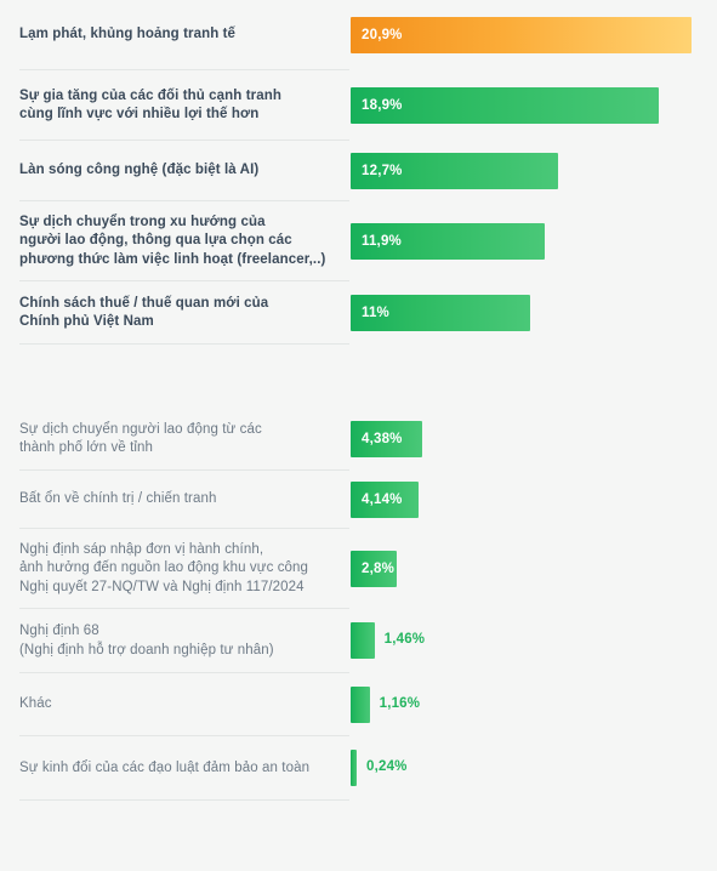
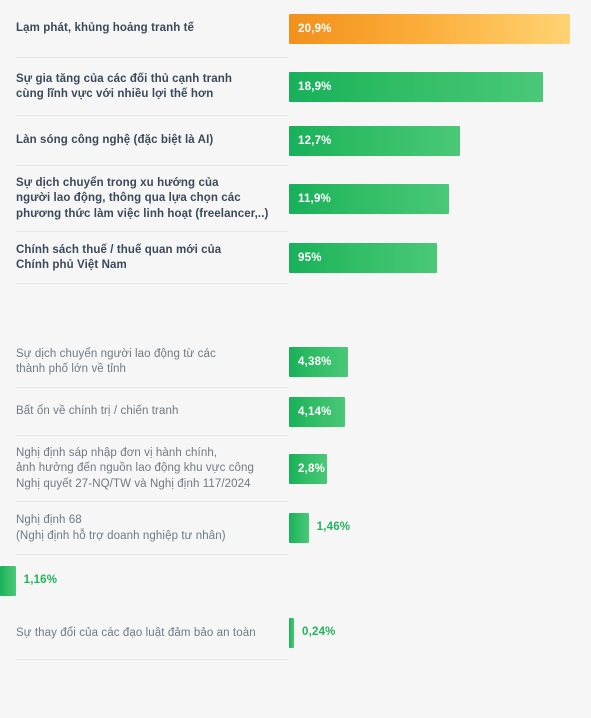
  Lạm phát, khủng hoảng tranh tế
  20,9%
  Sự gia tăng của các đối thủ cạnh tranh
  cùng lĩnh vực với nhiều lợi thế hơn
  18,9%
  Làn sóng công nghệ (đặc biệt là AI)
  12,7%
  Sự dịch chuyển trong xu hướng của
  người lao động, thông qua lựa chọn các
  phương thức làm việc linh hoạt (freelancer,..)
  11,9%
  Chính sách thuế / thuế quan mới của
  Chính phủ Việt Nam
- 11%
+ 95%
  Sự dịch chuyển người lao động từ các
  thành phố lớn về tỉnh
  4,38%
  Bất ổn về chính trị / chiến tranh
  4,14%
  Nghị định sáp nhập đơn vị hành chính,
  ảnh hưởng đến nguồn lao động khu vực công
  Nghị quyết 27-NQ/TW và Nghị định 117/2024
  2,8%
  Nghị định 68
  (Nghị định hỗ trợ doanh nghiệp tư nhân)
  1,46%
- Khác
  1,16%
- Sự kinh đổi của các đạo luật đảm bảo an toàn
+ Sự thay đổi của các đạo luật đảm bảo an toàn
  0,24%
